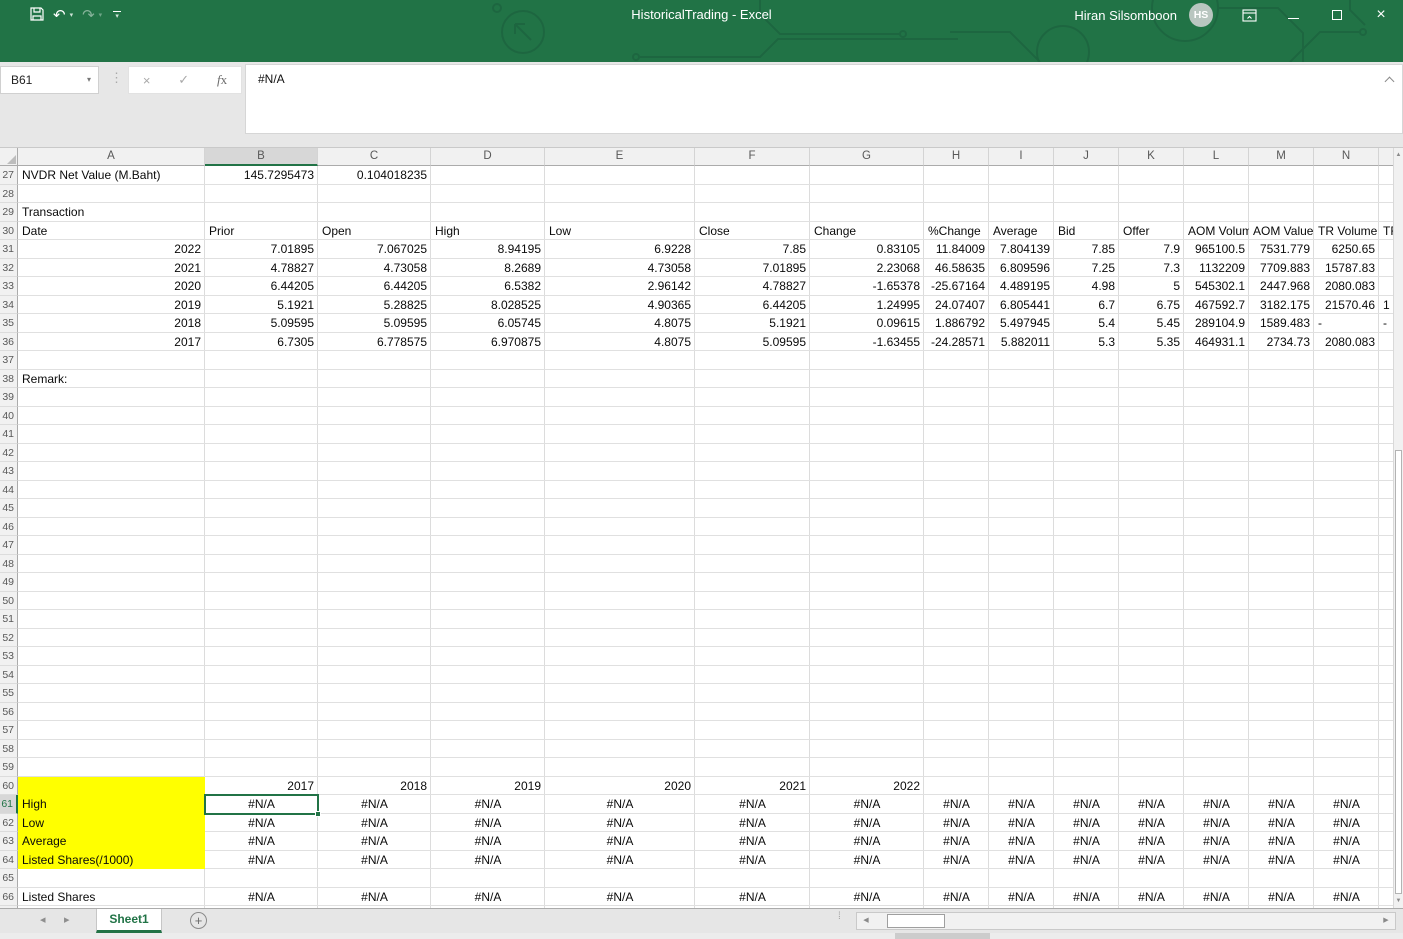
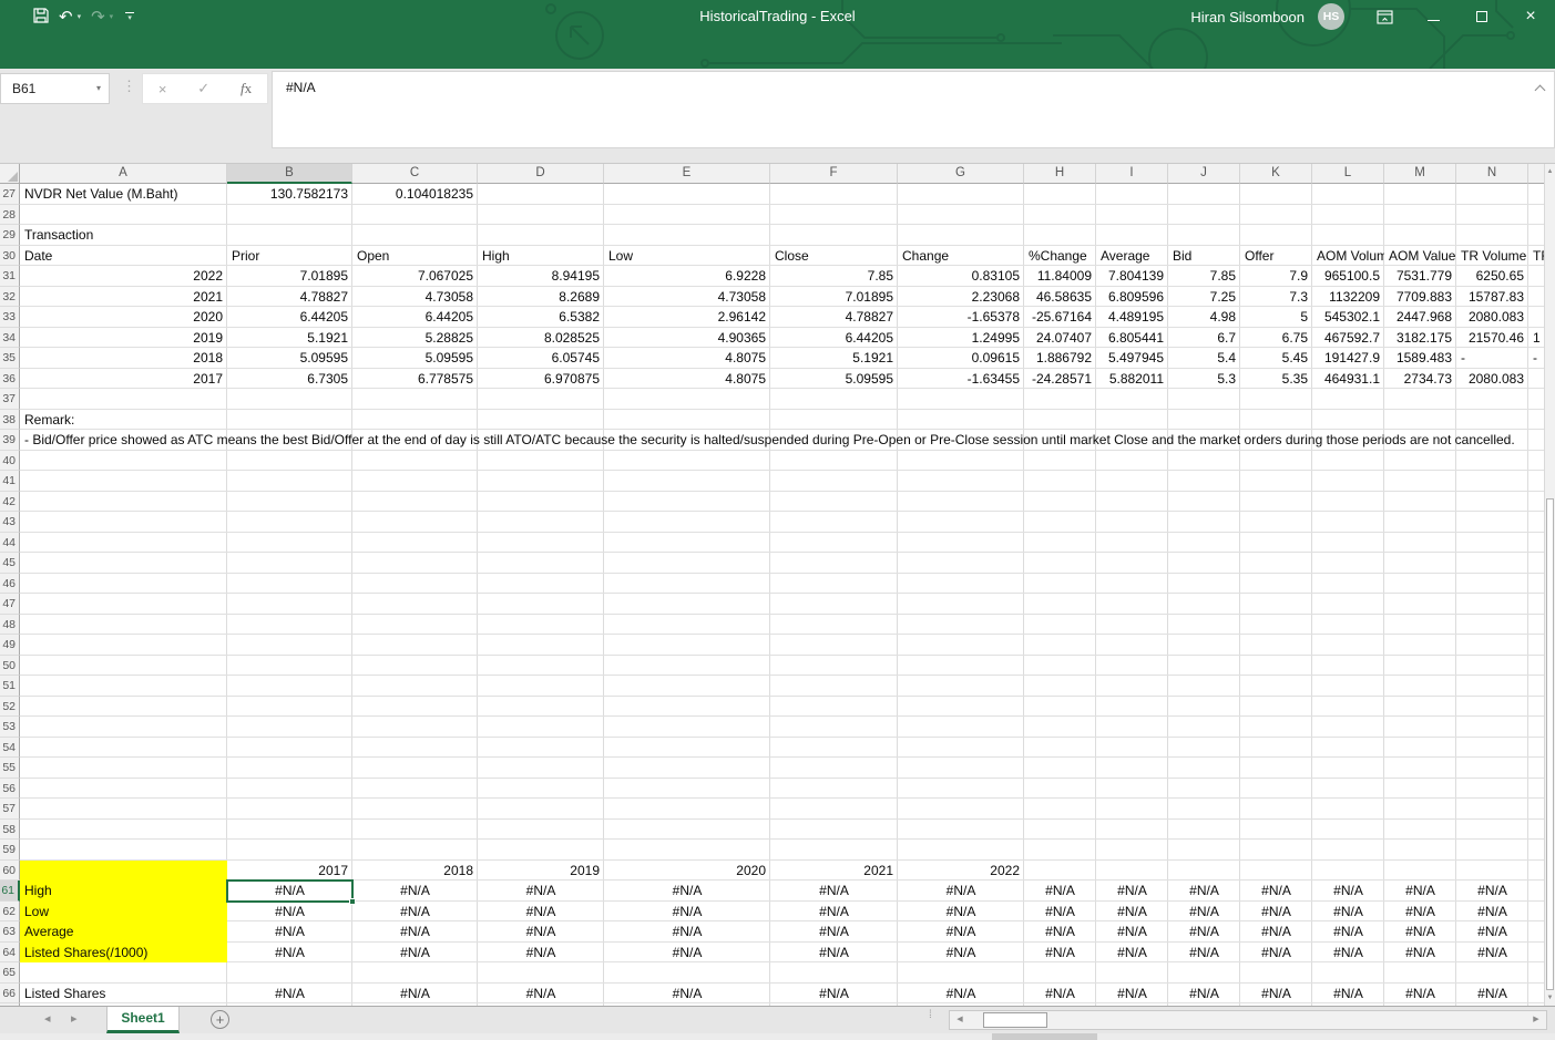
  ↶
  ↷
  HistoricalTrading - Excel
  Hiran Silsomboon
  HS
  ×
  B61
  ▾
  ⋮
  ×
  ✓
  fx
  #N/A
  A
  B
  C
  D
  E
  F
  G
  H
  I
  J
  K
  L
  M
  N
  27
  NVDR Net Value (M.Baht)
- 145.7295473
+ 130.7582173
  0.104018235
  28
  29
  Transaction
  30
  Date
  Prior
  Open
  High
  Low
  Close
  Change
  %Change
  Average
  Bid
  Offer
  AOM Volum
  AOM Value
  TR Volume
  31
  2022
  7.01895
  7.067025
  8.94195
  6.9228
  7.85
  0.83105
  11.84009
  7.804139
  7.85
  7.9
  965100.5
  7531.779
  6250.65
  32
  2021
  4.78827
  4.73058
  8.2689
  4.73058
  7.01895
  2.23068
  46.58635
  6.809596
  7.25
  7.3
  1132209
  7709.883
  15787.83
  33
  2020
  6.44205
  6.44205
  6.5382
  2.96142
  4.78827
  -1.65378
  -25.67164
  4.489195
  4.98
  5
  545302.1
  2447.968
  2080.083
  34
  2019
  5.1921
  5.28825
  8.028525
  4.90365
  6.44205
  1.24995
  24.07407
  6.805441
  6.7
  6.75
  467592.7
  3182.175
  21570.46
  1
  35
  2018
  5.09595
  5.09595
  6.05745
  4.8075
  5.1921
  0.09615
  1.886792
  5.497945
  5.4
  5.45
- 289104.9
+ 191427.9
  1589.483
  -
  -
  36
  2017
  6.7305
  6.778575
  6.970875
  4.8075
  5.09595
  -1.63455
  -24.28571
  5.882011
  5.3
  5.35
  464931.1
  2734.73
  2080.083
  37
  38
  Remark:
  39
+ - Bid/Offer price showed as ATC means the best Bid/Offer at the end of day is still ATO/ATC because the security is halted/suspended during Pre-Open or Pre-Close session until market Close and the market orders during those periods are not cancelled.
  40
  41
  42
  43
  44
  45
  46
  47
  48
  49
  50
  51
  52
  53
  54
  55
  56
  57
  58
  59
  60
  2017
  2018
  2019
  2020
  2021
  2022
  61
  High
  #N/A
  #N/A
  #N/A
  #N/A
  #N/A
  #N/A
  #N/A
  #N/A
  #N/A
  #N/A
  #N/A
  #N/A
  #N/A
  62
  Low
  #N/A
  #N/A
  #N/A
  #N/A
  #N/A
  #N/A
  #N/A
  #N/A
  #N/A
  #N/A
  #N/A
  #N/A
  #N/A
  63
  Average
  #N/A
  #N/A
  #N/A
  #N/A
  #N/A
  #N/A
  #N/A
  #N/A
  #N/A
  #N/A
  #N/A
  #N/A
  #N/A
  64
  Listed Shares(/1000)
  #N/A
  #N/A
  #N/A
  #N/A
  #N/A
  #N/A
  #N/A
  #N/A
  #N/A
  #N/A
  #N/A
  #N/A
  #N/A
  65
  66
  Listed Shares
  #N/A
  #N/A
  #N/A
  #N/A
  #N/A
  #N/A
  #N/A
  #N/A
  #N/A
  #N/A
  #N/A
  #N/A
  #N/A
  ◂
  ▸
  Sheet1
  +
  ⁞
